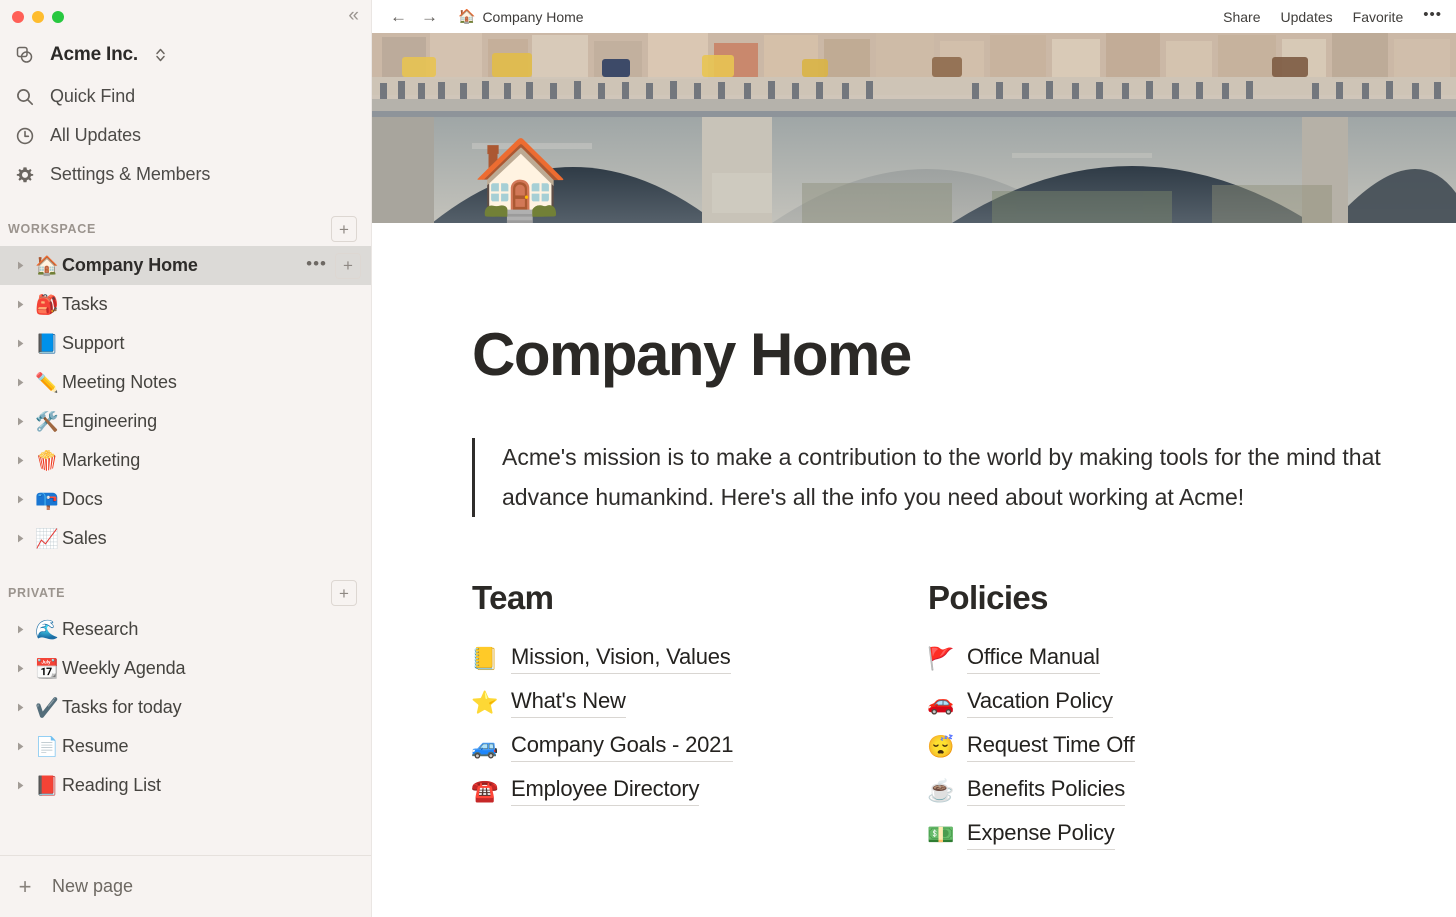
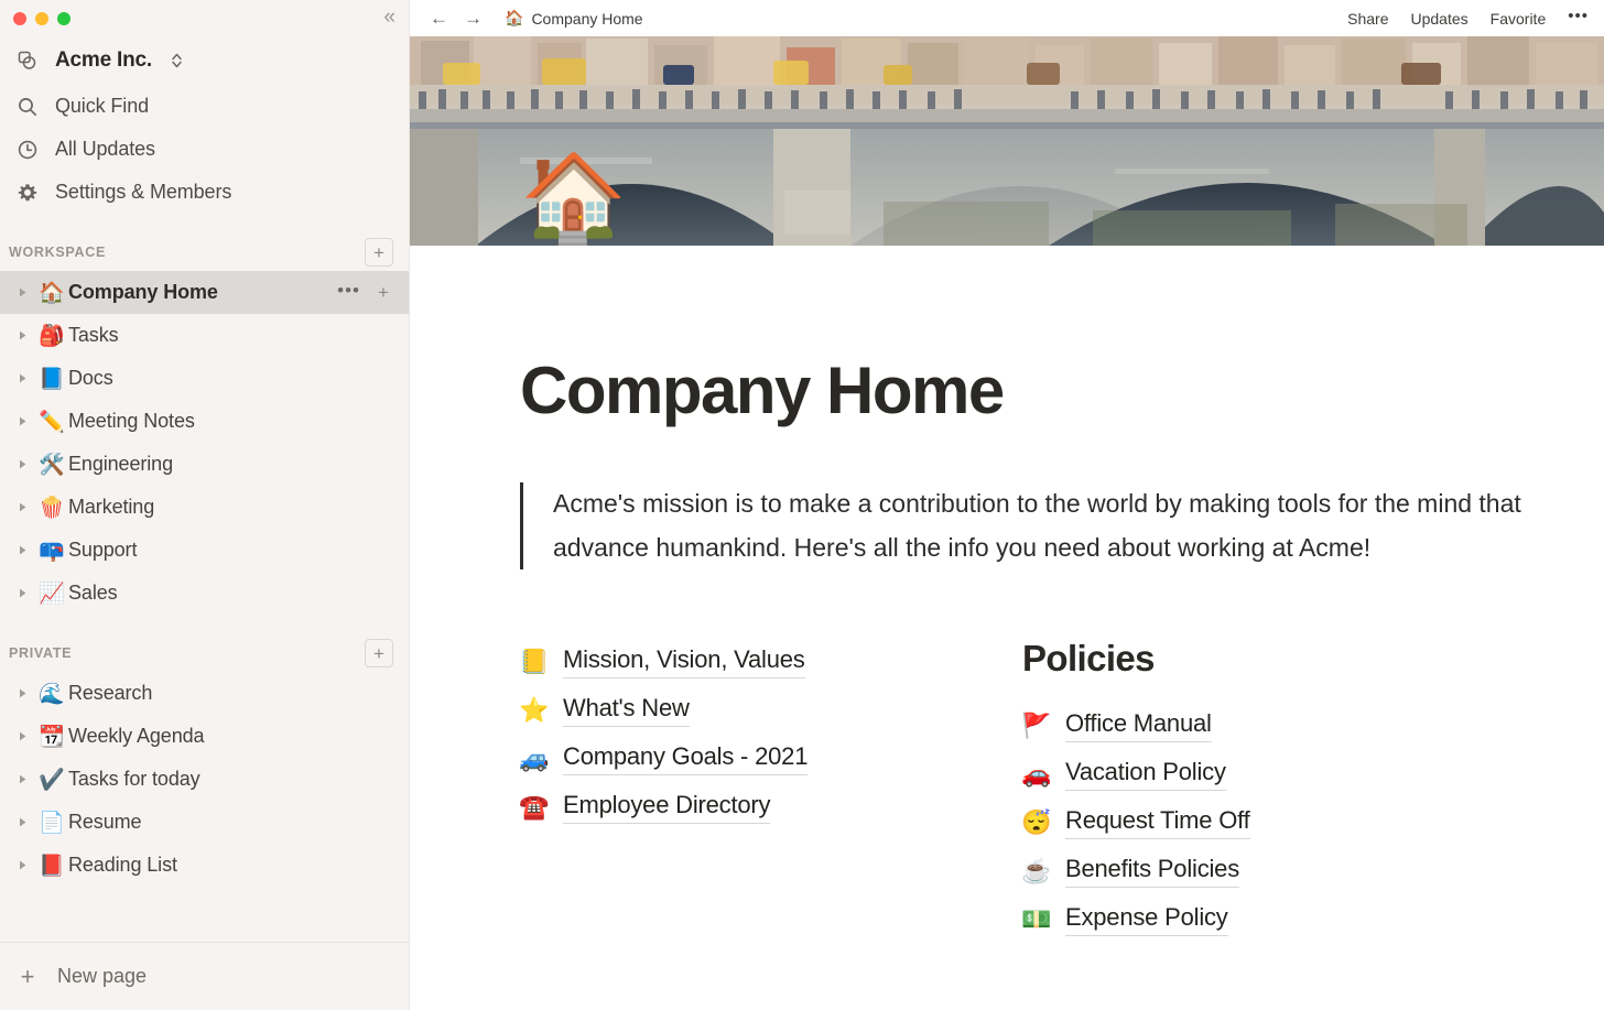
  «
  Acme Inc.
  Quick Find
  All Updates
  Settings & Members
  WORKSPACE
  +
  🏠
  Company Home
  •••
  +
  🎒
  Tasks
  📘
- Support
+ Docs
  ✏️
  Meeting Notes
  🛠️
  Engineering
  🍿
  Marketing
  📪
- Docs
+ Support
  📈
  Sales
  PRIVATE
  +
  🌊
  Research
  📆
  Weekly Agenda
  ✔️
  Tasks for today
  📄
  Resume
  📕
  Reading List
  +
  New page
  ←
  →
  🏠
  Company Home
  Share
  Updates
  Favorite
  •••
  🏠
  Company Home
  Acme's mission is to make a contribution to the world by making tools for the mind that advance humankind. Here's all the info you need about working at Acme!
- Team
  📒
  Mission, Vision, Values
  ⭐
  What's New
  🚙
  Company Goals - 2021
  ☎️
  Employee Directory
  Policies
  🚩
  Office Manual
  🚗
  Vacation Policy
  😴
  Request Time Off
  ☕
  Benefits Policies
  💵
  Expense Policy
